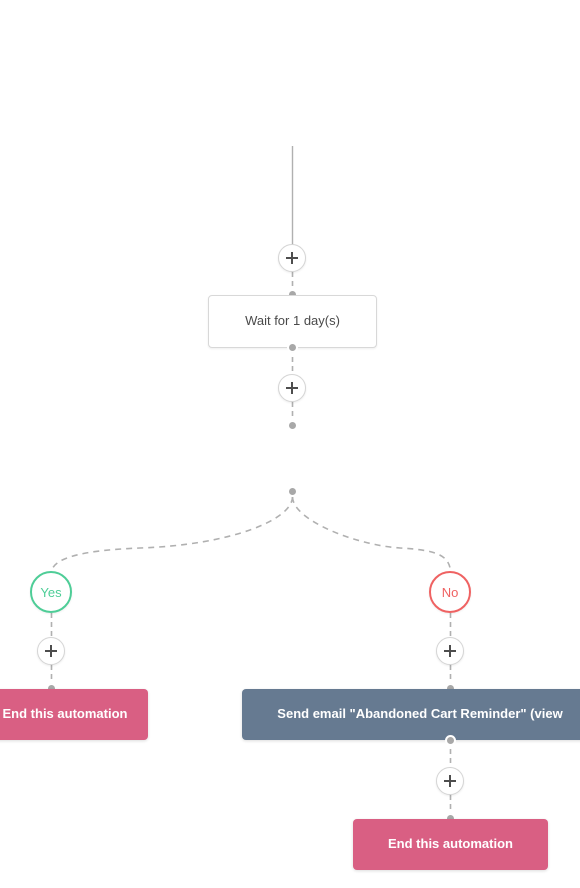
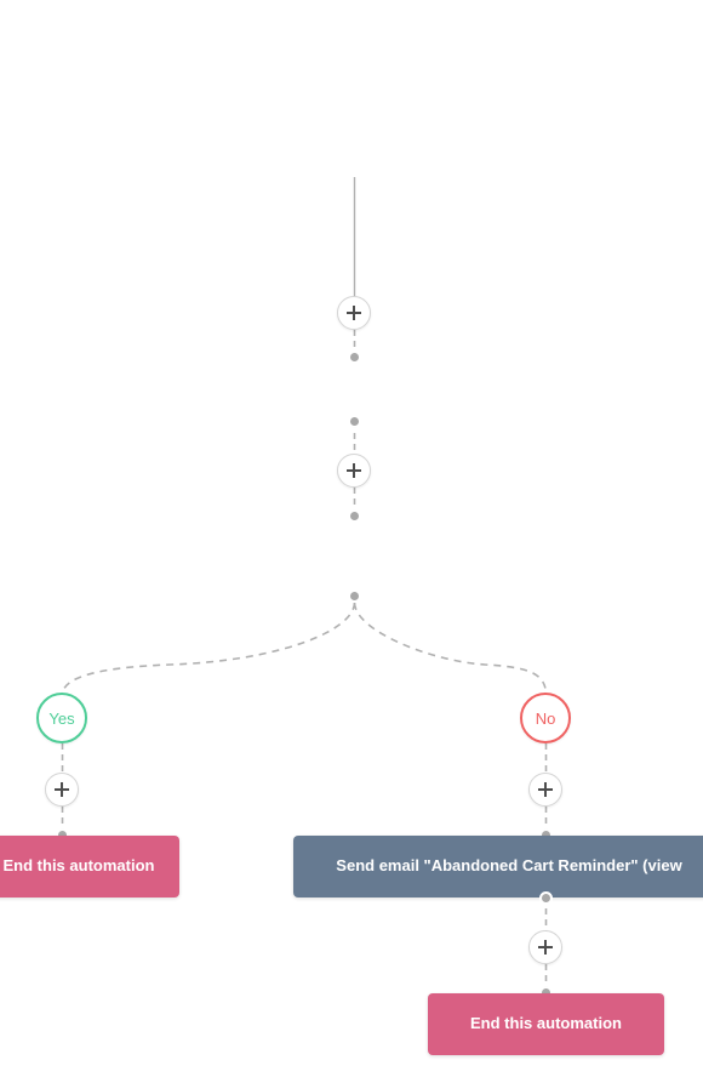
- Wait for 1 day(s)
  Yes
  No
  End this automation
  Send email "Abandoned Cart Reminder" (view
  End this automation
